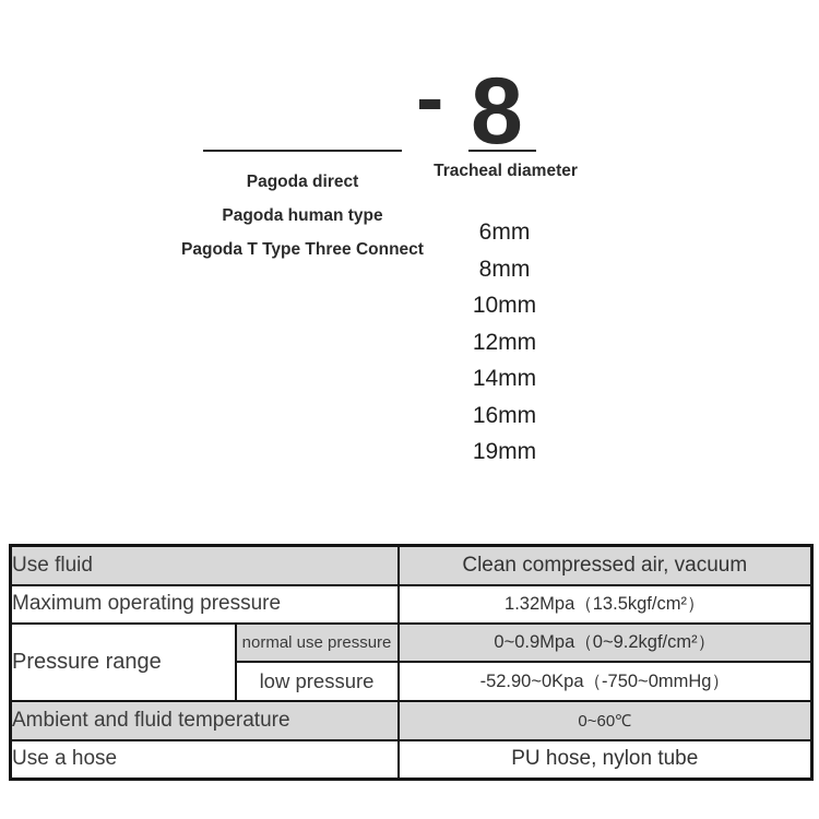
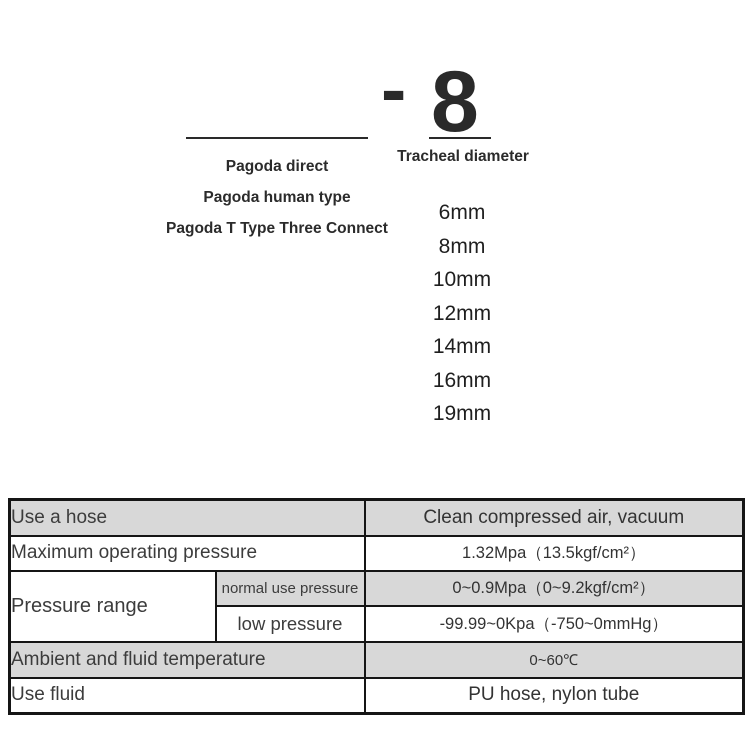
  -
  8
  Tracheal diameter
  Pagoda direct
  Pagoda human type
  Pagoda T Type Three Connect
  6mm
  8mm
  10mm
  12mm
  14mm
  16mm
  19mm
- Use fluid	Clean compressed air, vacuum
+ Use a hose	Clean compressed air, vacuum
  Maximum operating pressure	1.32Mpa（13.5kgf/cm²）
  Pressure range	normal use pressure	0~0.9Mpa（0~9.2kgf/cm²）
- low pressure	-52.90~0Kpa（-750~0mmHg）
+ low pressure	-99.99~0Kpa（-750~0mmHg）
  Ambient and fluid temperature	0~60℃
- Use a hose	PU hose, nylon tube
+ Use fluid	PU hose, nylon tube
